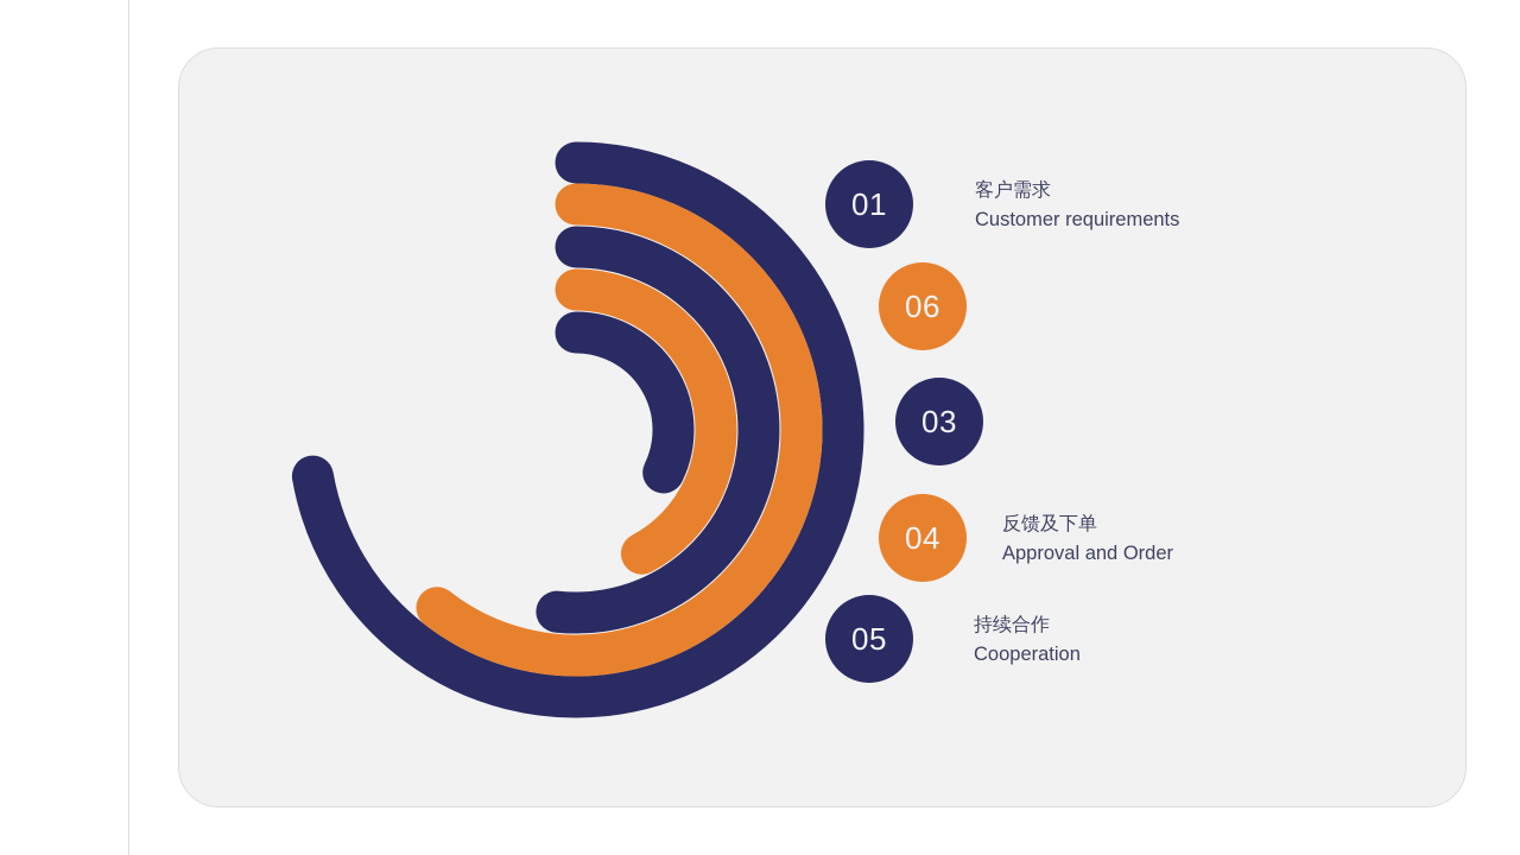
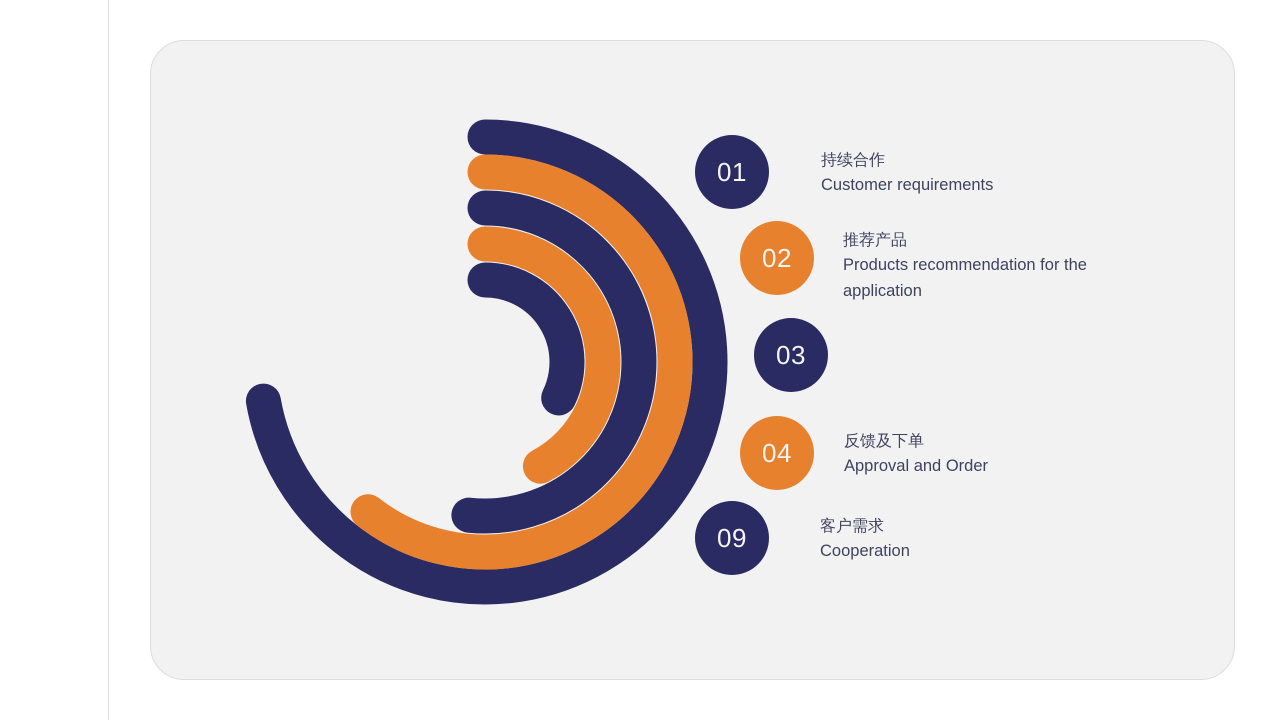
  01
- 客户需求
+ 持续合作
  Customer requirements
- 06
+ 02
+ 推荐产品
+ Products recommendation for the application
  03
  04
  反馈及下单
  Approval and Order
- 05
+ 09
- 持续合作
+ 客户需求
  Cooperation
